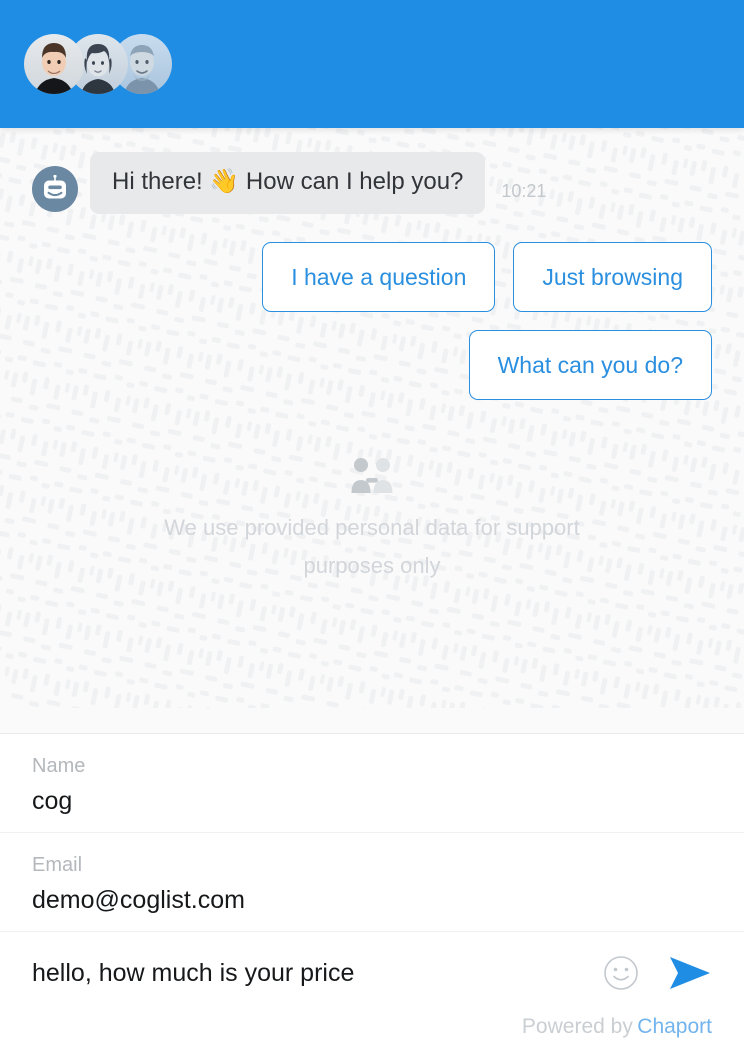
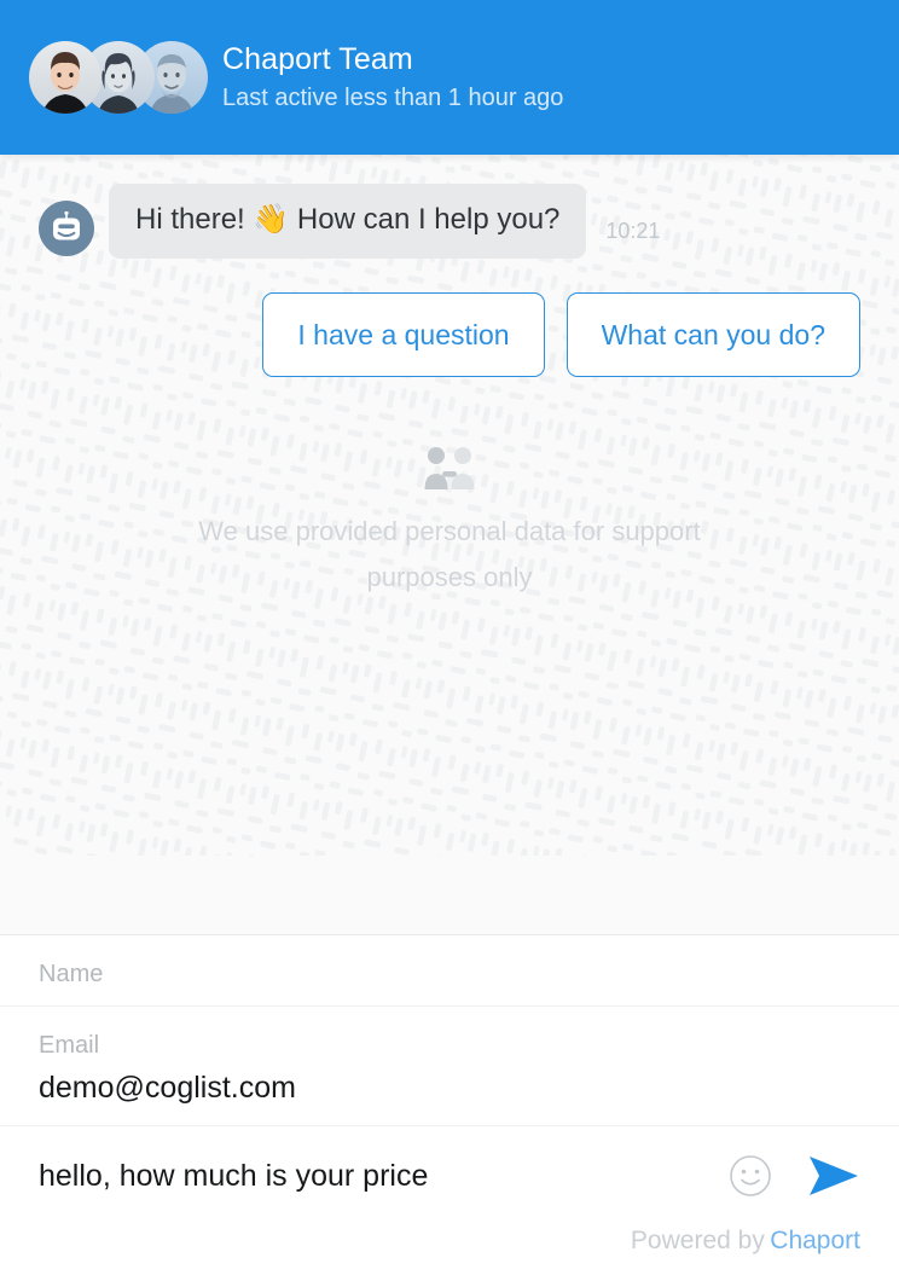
+ Chaport Team
+ Last active less than 1 hour ago
  Hi there! 👋 How can I help you?
  10:21
  I have a question
- Just browsing
  What can you do?
  We use provided personal data for support purposes only
  Name
- cog
  Email
  demo@coglist.com
  hello, how much is your price
  Powered by Chaport
